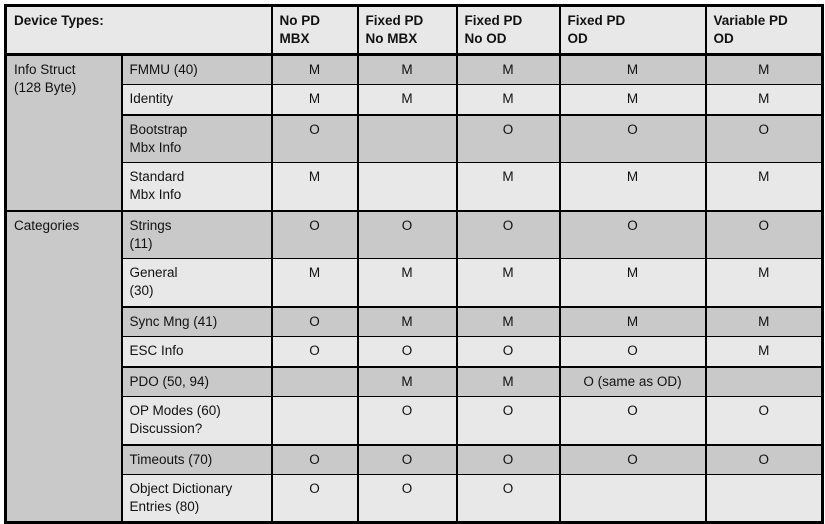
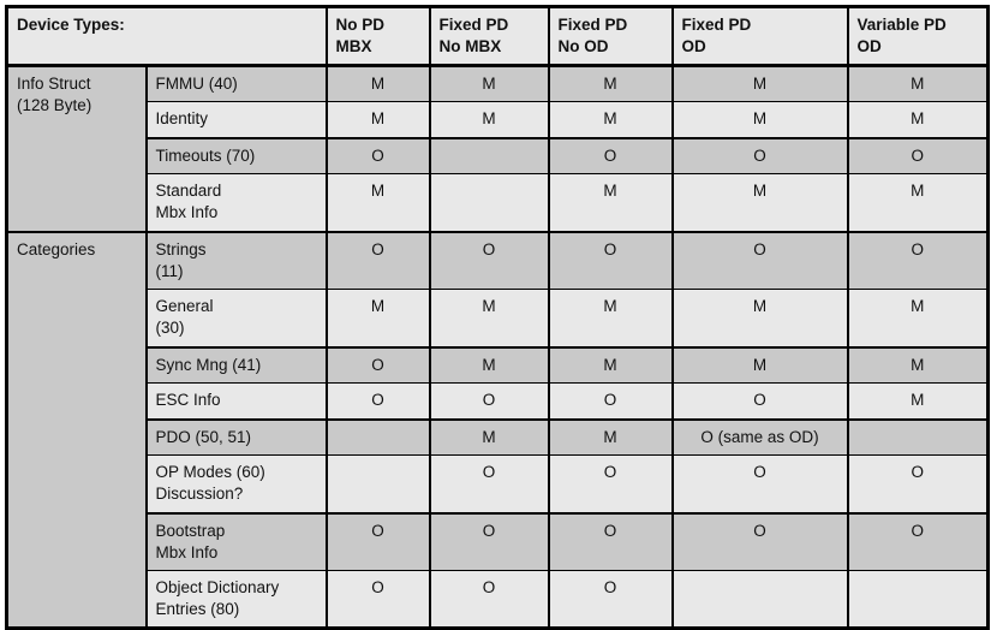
  Device Types:	No PD MBX	Fixed PD No MBX	Fixed PD No OD	Fixed PD OD	Variable PD OD
  Info Struct (128 Byte)	FMMU (40)	M	M	M	M	M
  Identity	M	M	M	M	M
- Bootstrap Mbx Info	O		O	O	O
+ Timeouts (70)	O		O	O	O
  Standard Mbx Info	M		M	M	M
  Categories	Strings (11)	O	O	O	O	O
  General (30)	M	M	M	M	M
  Sync Mng (41)	O	M	M	M	M
  ESC Info	O	O	O	O	M
- PDO (50, 94)		M	M	O (same as OD)
+ PDO (50, 51)		M	M	O (same as OD)
  OP Modes (60) Discussion?		O	O	O	O
- Timeouts (70)	O	O	O	O	O
+ Bootstrap Mbx Info	O	O	O	O	O
  Object Dictionary Entries (80)	O	O	O
